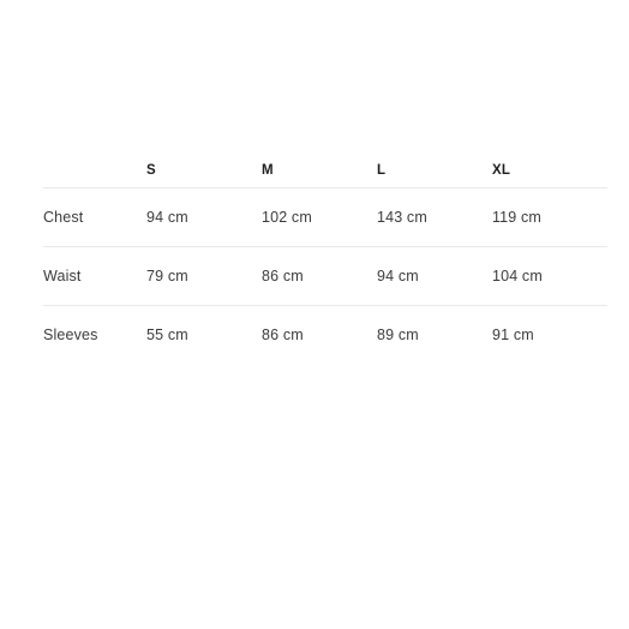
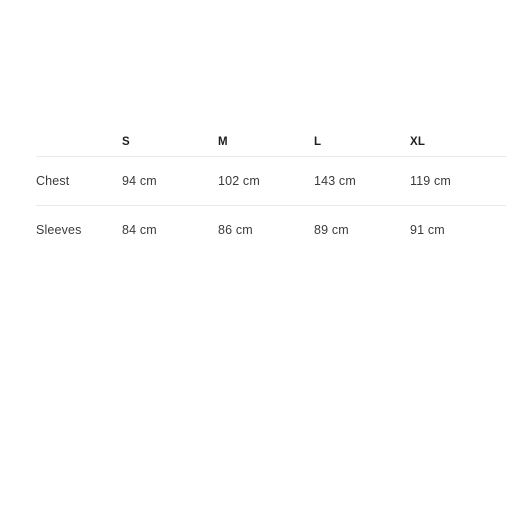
  	S	M	L	XL
  Chest	94 cm	102 cm	143 cm	119 cm
- Waist	79 cm	86 cm	94 cm	104 cm
- Sleeves	55 cm	86 cm	89 cm	91 cm
+ Sleeves	84 cm	86 cm	89 cm	91 cm
